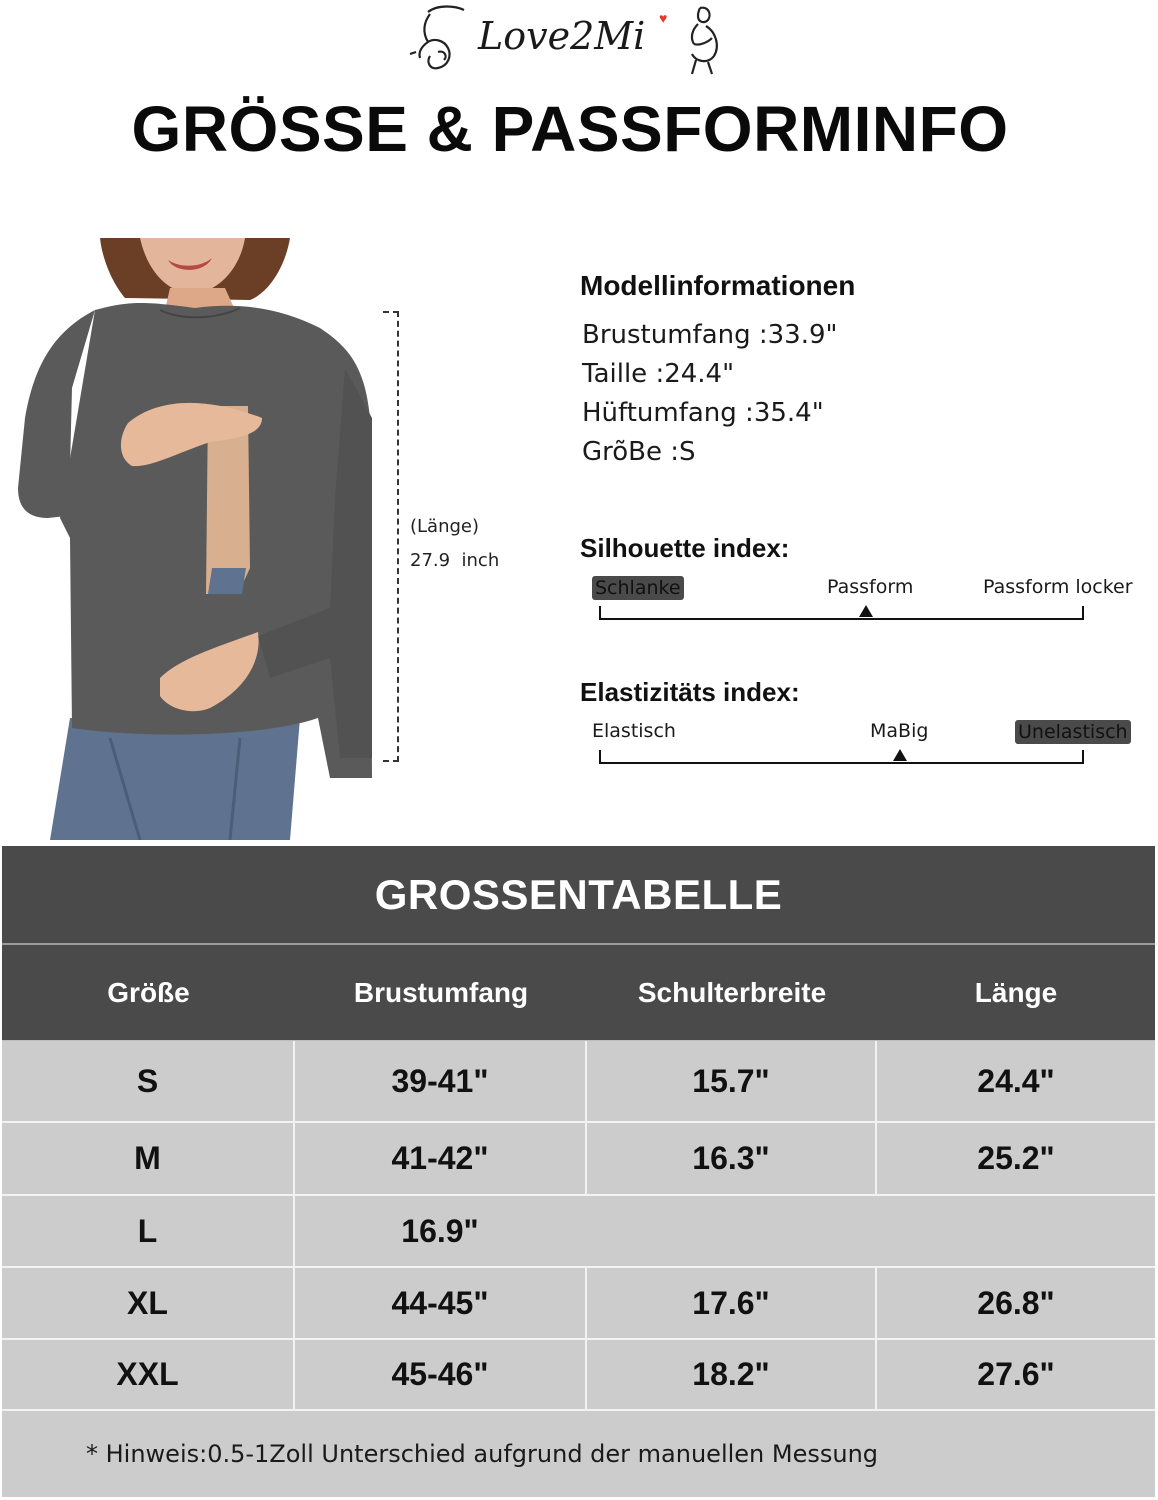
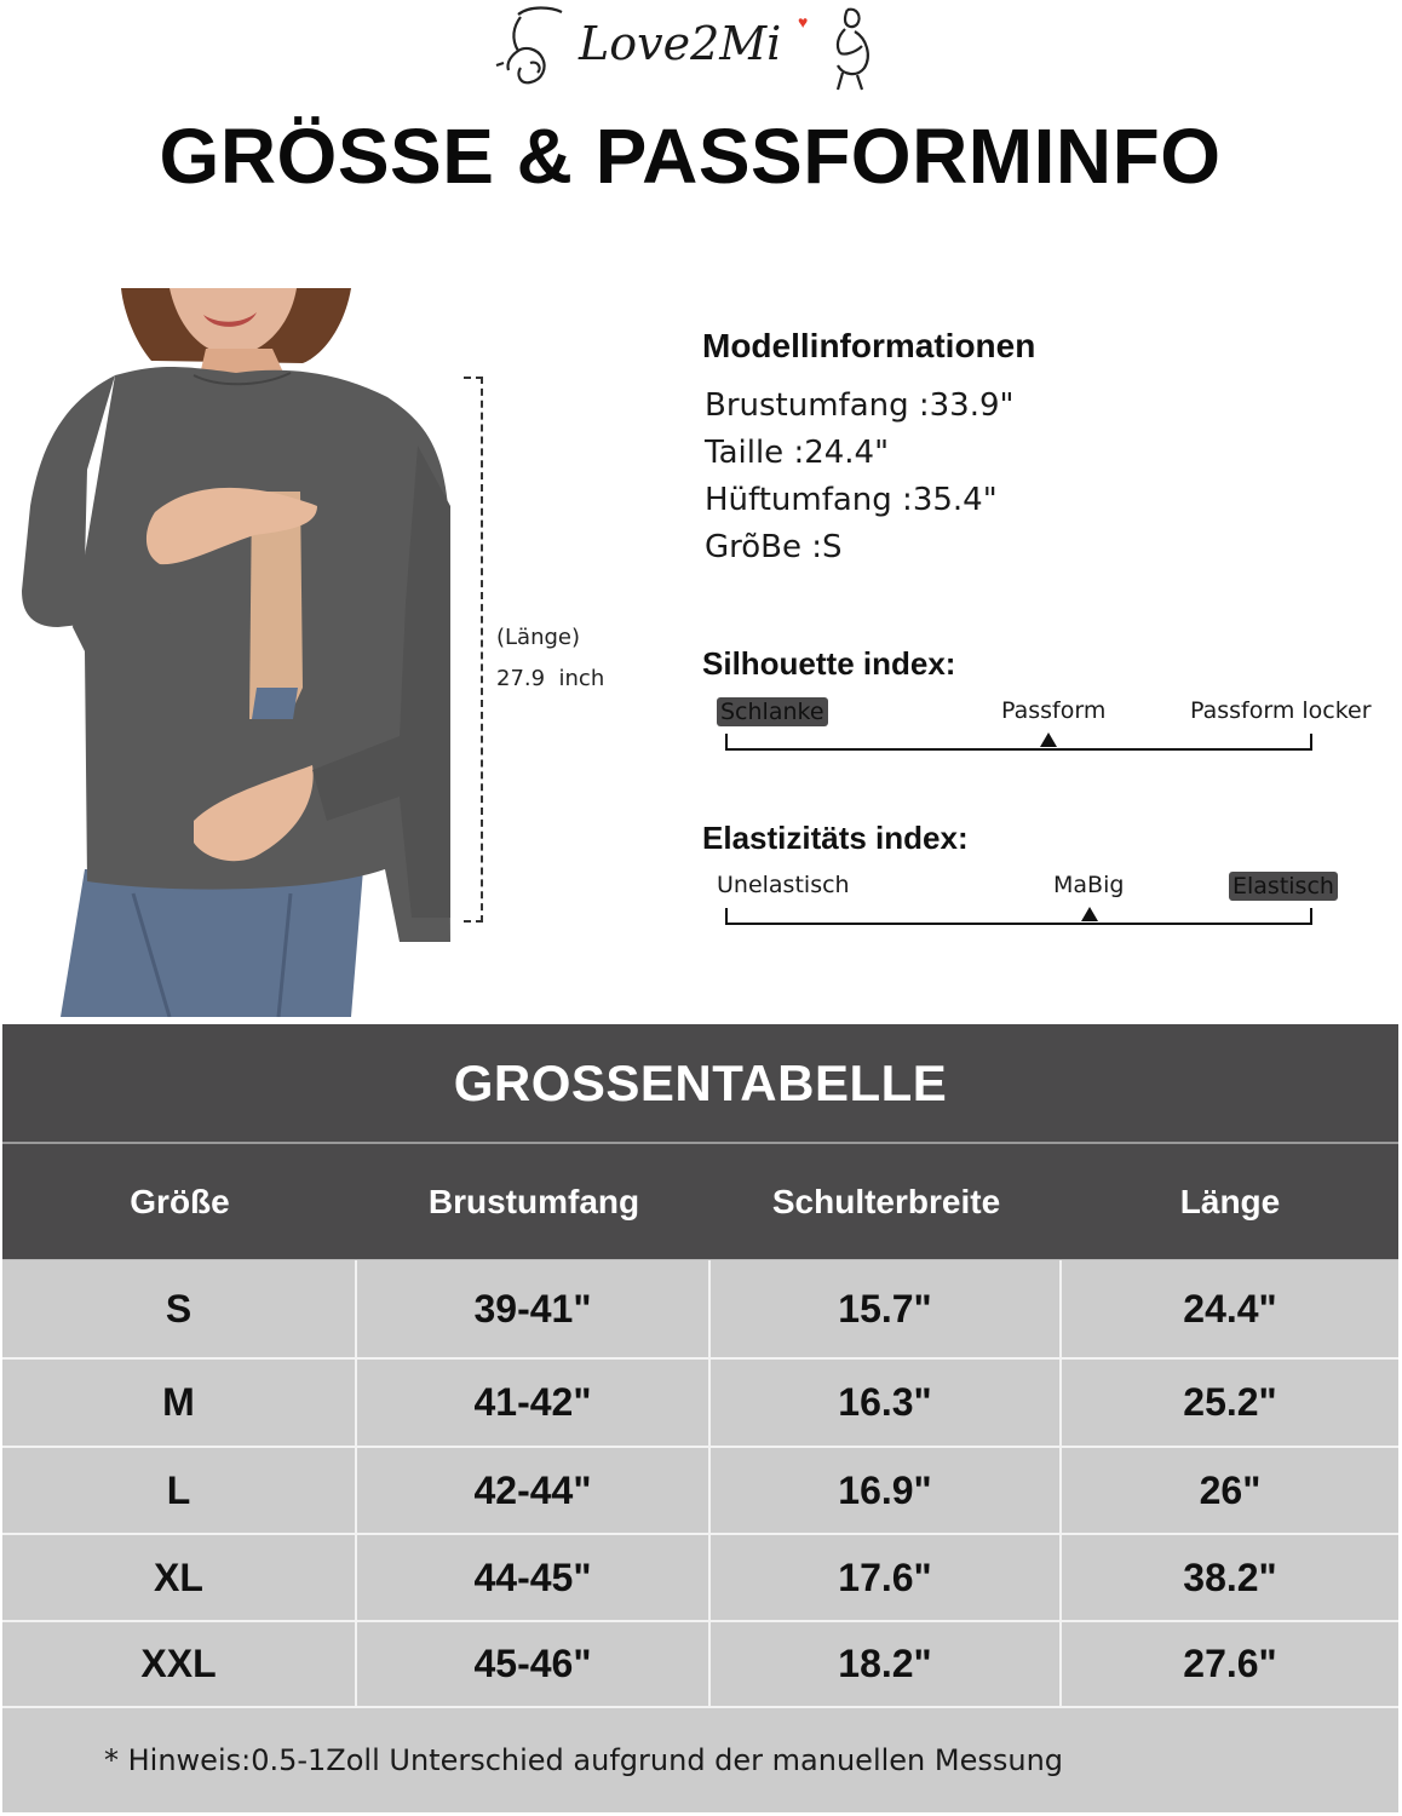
  Love2Mi
  ♥
  GRÖSSE & PASSFORMINFO
  (Länge)
  27.9 inch
  Modellinformationen
  Brustumfang :33.9"
  Taille :24.4"
  Hüftumfang :35.4"
  GrõBe :S
  Silhouette index:
  Schlanke
  Passform
  Passform locker
  Elastizitäts index:
- Elastisch
+ Unelastisch
  MaBig
- Unelastisch
+ Elastisch
  GROSSENTABELLE
  Größe
  Brustumfang
  Schulterbreite
  Länge
  S
  39-41"
  15.7"
  24.4"
  M
  41-42"
  16.3"
  25.2"
  L
+ 42-44"
  16.9"
+ 26"
  XL
  44-45"
  17.6"
- 26.8"
+ 38.2"
  XXL
  45-46"
  18.2"
  27.6"
  * Hinweis:0.5-1Zoll Unterschied aufgrund der manuellen Messung
